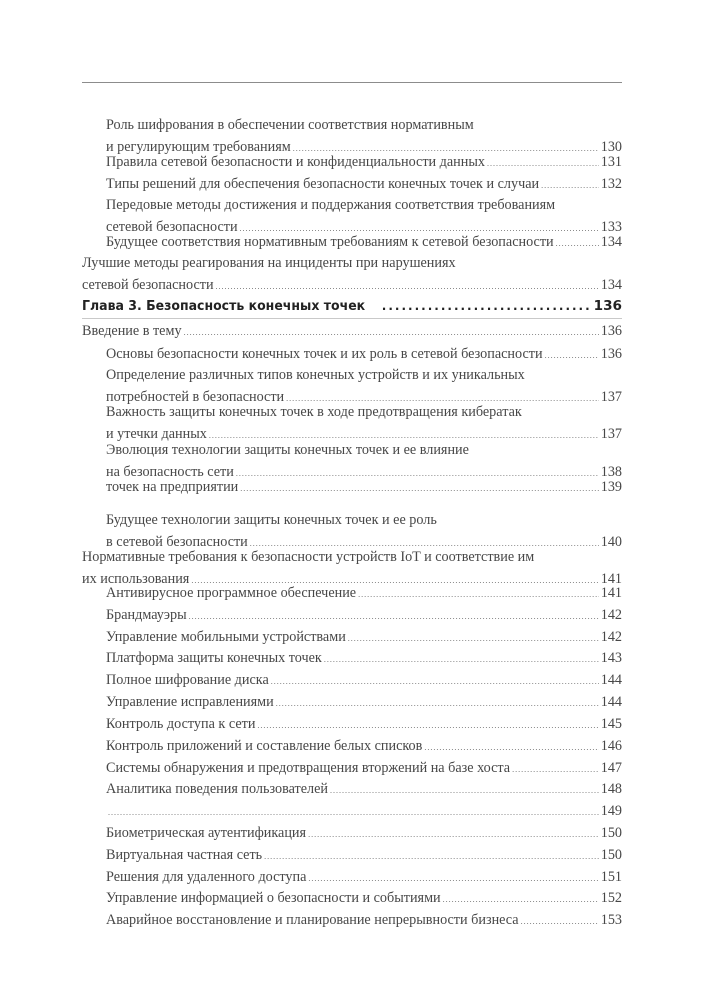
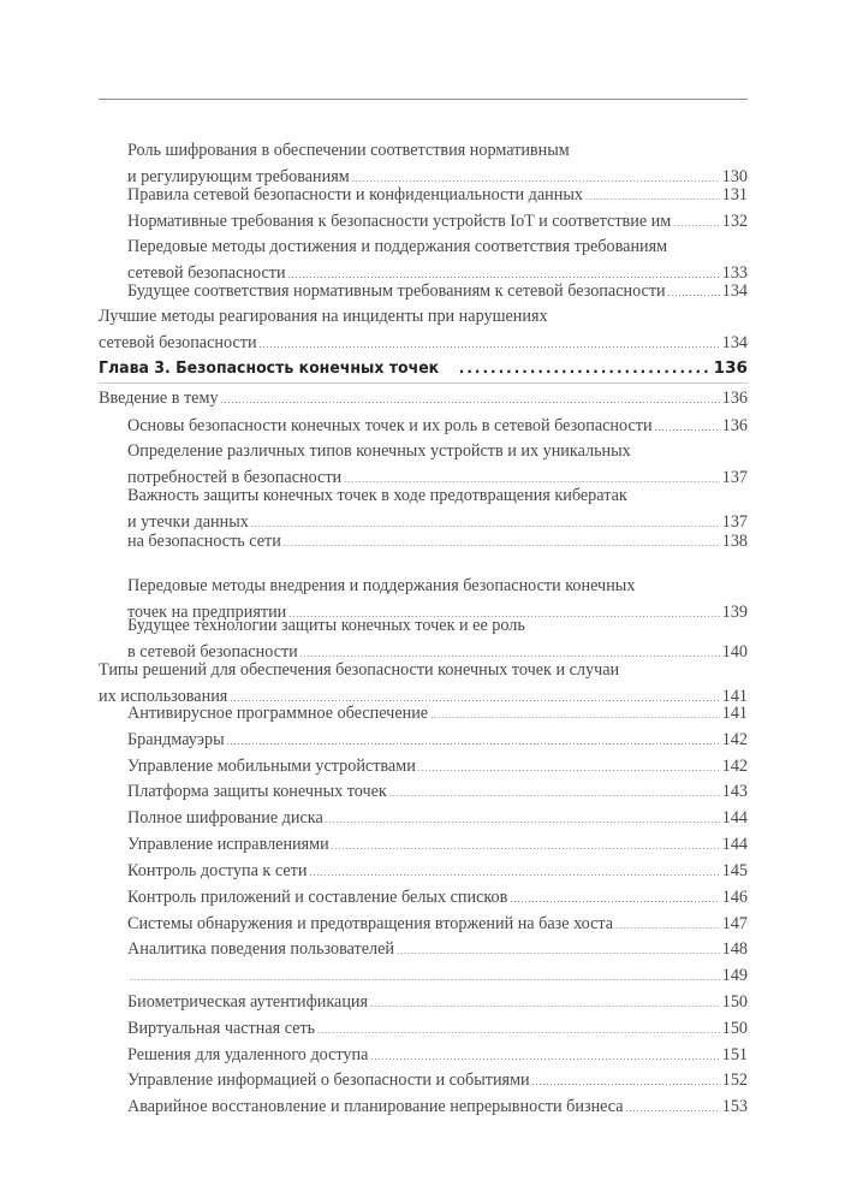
  Роль шифрования в обеспечении соответствия нормативным
  и регулирующим требованиям
  130
  Правила сетевой безопасности и конфиденциальности данных
  131
- Типы решений для обеспечения безопасности конечных точек и случаи
+ Нормативные требования к безопасности устройств IoT и соответствие им
  132
  Передовые методы достижения и поддержания соответствия требованиям
  сетевой безопасности
  133
  Будущее соответствия нормативным требованиям к сетевой безопасности
  134
  Лучшие методы реагирования на инциденты при нарушениях
  сетевой безопасности
  134
  Глава 3. Безопасность конечных точек
  136
  Введение в тему
  136
  Основы безопасности конечных точек и их роль в сетевой безопасности
  136
  Определение различных типов конечных устройств и их уникальных
  потребностей в безопасности
  137
  Важность защиты конечных точек в ходе предотвращения кибератак
  и утечки данных
  137
- Эволюция технологии защиты конечных точек и ее влияние
  на безопасность сети
  138
+ Передовые методы внедрения и поддержания безопасности конечных
  точек на предприятии
  139
  Будущее технологии защиты конечных точек и ее роль
  в сетевой безопасности
  140
- Нормативные требования к безопасности устройств IoT и соответствие им
+ Типы решений для обеспечения безопасности конечных точек и случаи
  их использования
  141
  Антивирусное программное обеспечение
  141
  Брандмауэры
  142
  Управление мобильными устройствами
  142
  Платформа защиты конечных точек
  143
  Полное шифрование диска
  144
  Управление исправлениями
  144
  Контроль доступа к сети
  145
  Контроль приложений и составление белых списков
  146
  Системы обнаружения и предотвращения вторжений на базе хоста
  147
  Аналитика поведения пользователей
  148
  149
  Биометрическая аутентификация
  150
  Виртуальная частная сеть
  150
  Решения для удаленного доступа
  151
  Управление информацией о безопасности и событиями
  152
  Аварийное восстановление и планирование непрерывности бизнеса
  153
